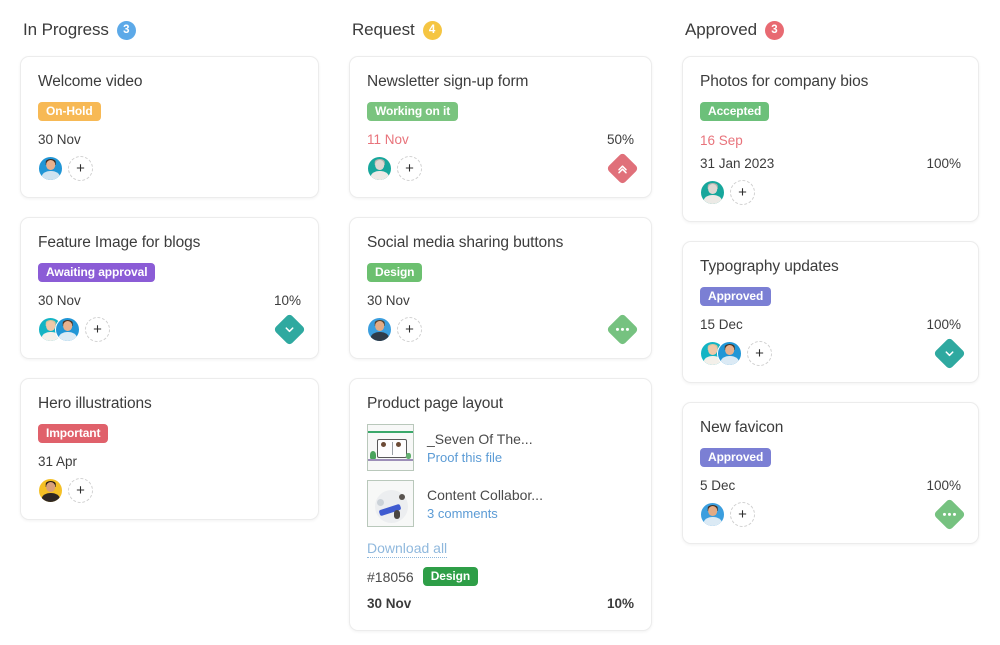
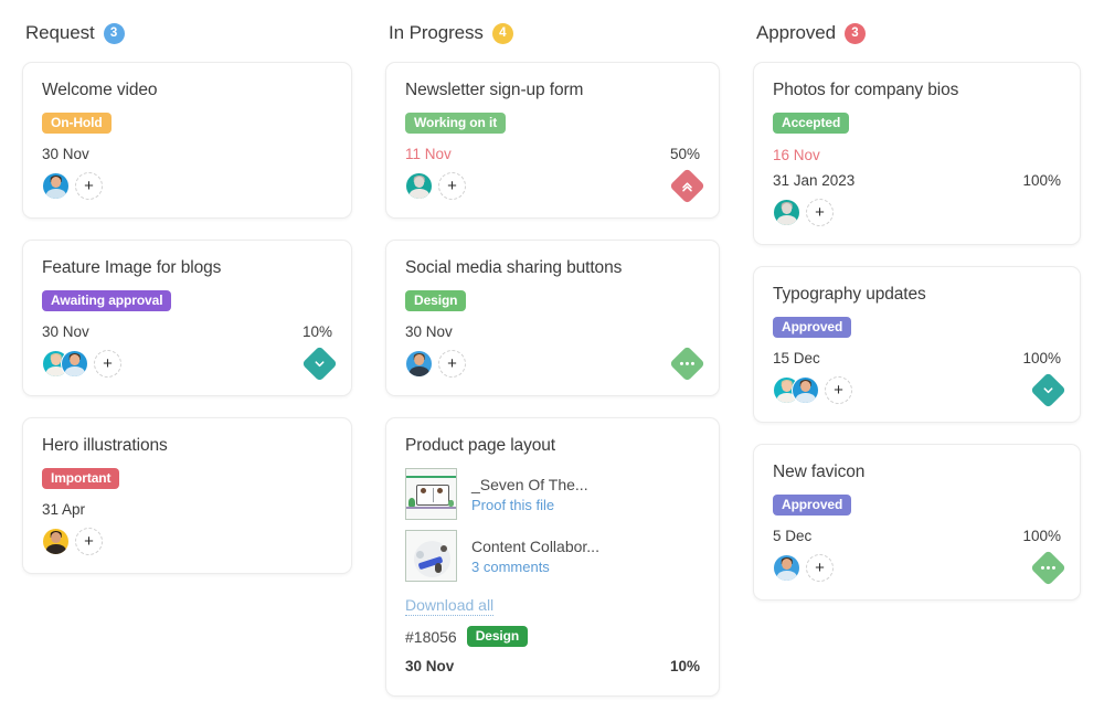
- In Progress
+ Request
  3
  Welcome video
  On-Hold
  30 Nov
  +
  Feature Image for blogs
  Awaiting approval
  30 Nov
  10%
  +
  Hero illustrations
  Important
  31 Apr
  +
- Request
+ In Progress
  4
  Newsletter sign-up form
  Working on it
  11 Nov
  50%
  +
  Social media sharing buttons
  Design
  30 Nov
  +
  Product page layout
  _Seven Of The...
  Proof this file
  Content Collabor...
  3 comments
  Download all
  #18056
  Design
  30 Nov
  10%
  Approved
  3
  Photos for company bios
  Accepted
- 16 Sep
+ 16 Nov
  31 Jan 2023
  100%
  +
  Typography updates
  Approved
  15 Dec
  100%
  +
  New favicon
  Approved
  5 Dec
  100%
  +
